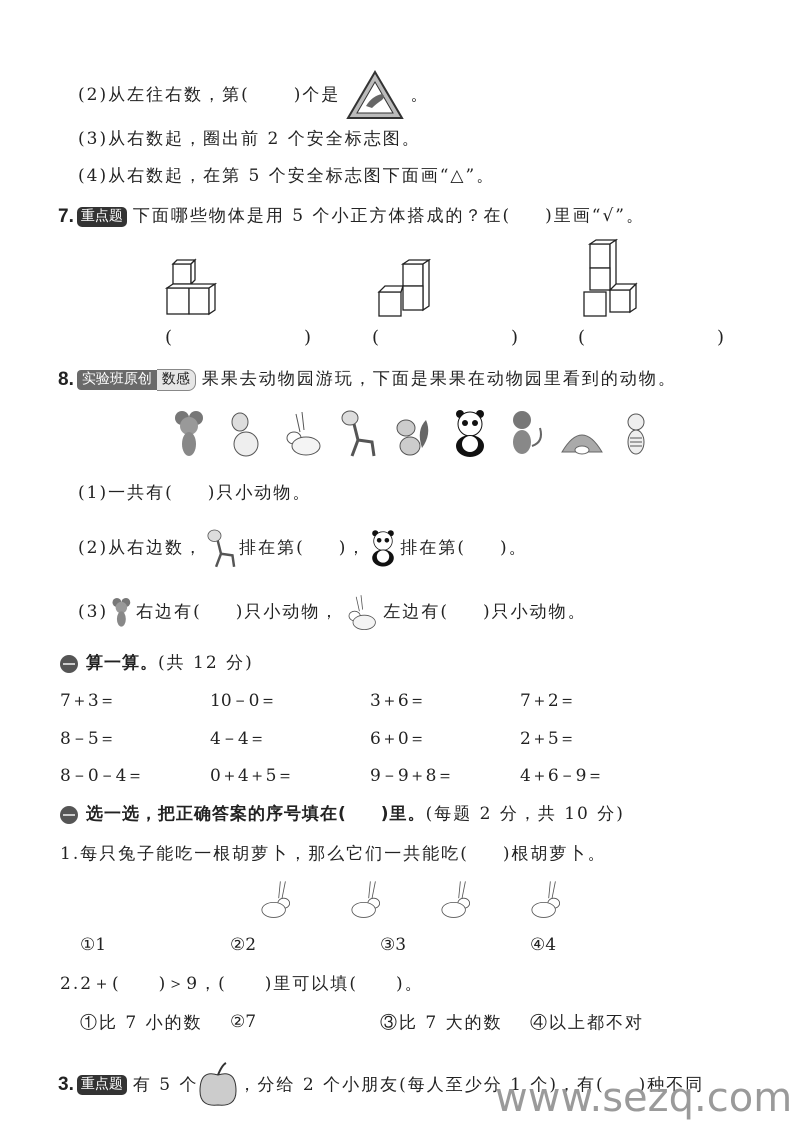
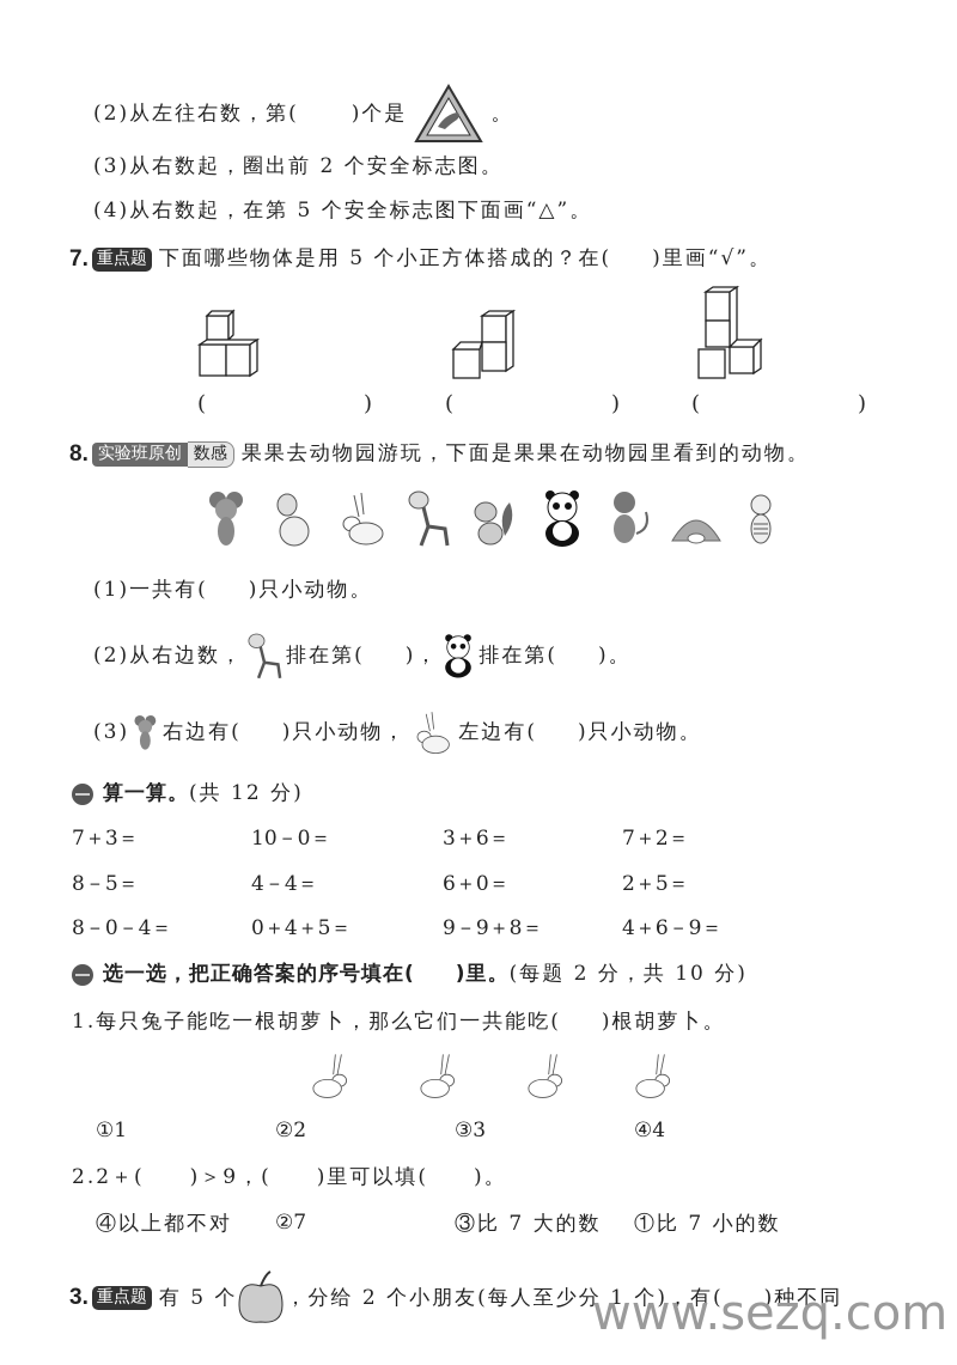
  (2)从左往右数，第(
  )个是
  。
  (3)从右数起，圈出前 2 个安全标志图。
  (4)从右数起，在第 5 个安全标志图下面画“△”。
  7.
  重点题
  下面哪些物体是用 5 个小正方体搭成的？在(
  )里画“√”。
  ( )
  ( )
  ( )
  8.
  实验班原创
  数感
  果果去动物园游玩，下面是果果在动物园里看到的动物。
  (1)一共有(
  )只小动物。
  (2)从右边数，
  排在第(
  )，
  排在第(
  )。
  (3)
  右边有(
  )只小动物，
  左边有(
  )只小动物。
  算一算。
  (共 12 分)
  7＋3＝
  10－0＝
  3＋6＝
  7＋2＝
  8－5＝
  4－4＝
  6＋0＝
  2＋5＝
  8－0－4＝
  0＋4＋5＝
  9－9＋8＝
  4＋6－9＝
  选一选，把正确答案的序号填在(
  )里。
  (每题 2 分，共 10 分)
  1.每只兔子能吃一根胡萝卜，那么它们一共能吃(
  )根胡萝卜。
  ①1
  ②2
  ③3
  ④4
  2.2＋( )＞9，( )里可以填( )。
- ①比 7 小的数
+ ④以上都不对
  ②7
  ③比 7 大的数
- ④以上都不对
+ ①比 7 小的数
  3.
  重点题
  有 5 个
  ，分给 2 个小朋友(每人至少分 1 个)，有(
  )种不同
  www.sezq.com
